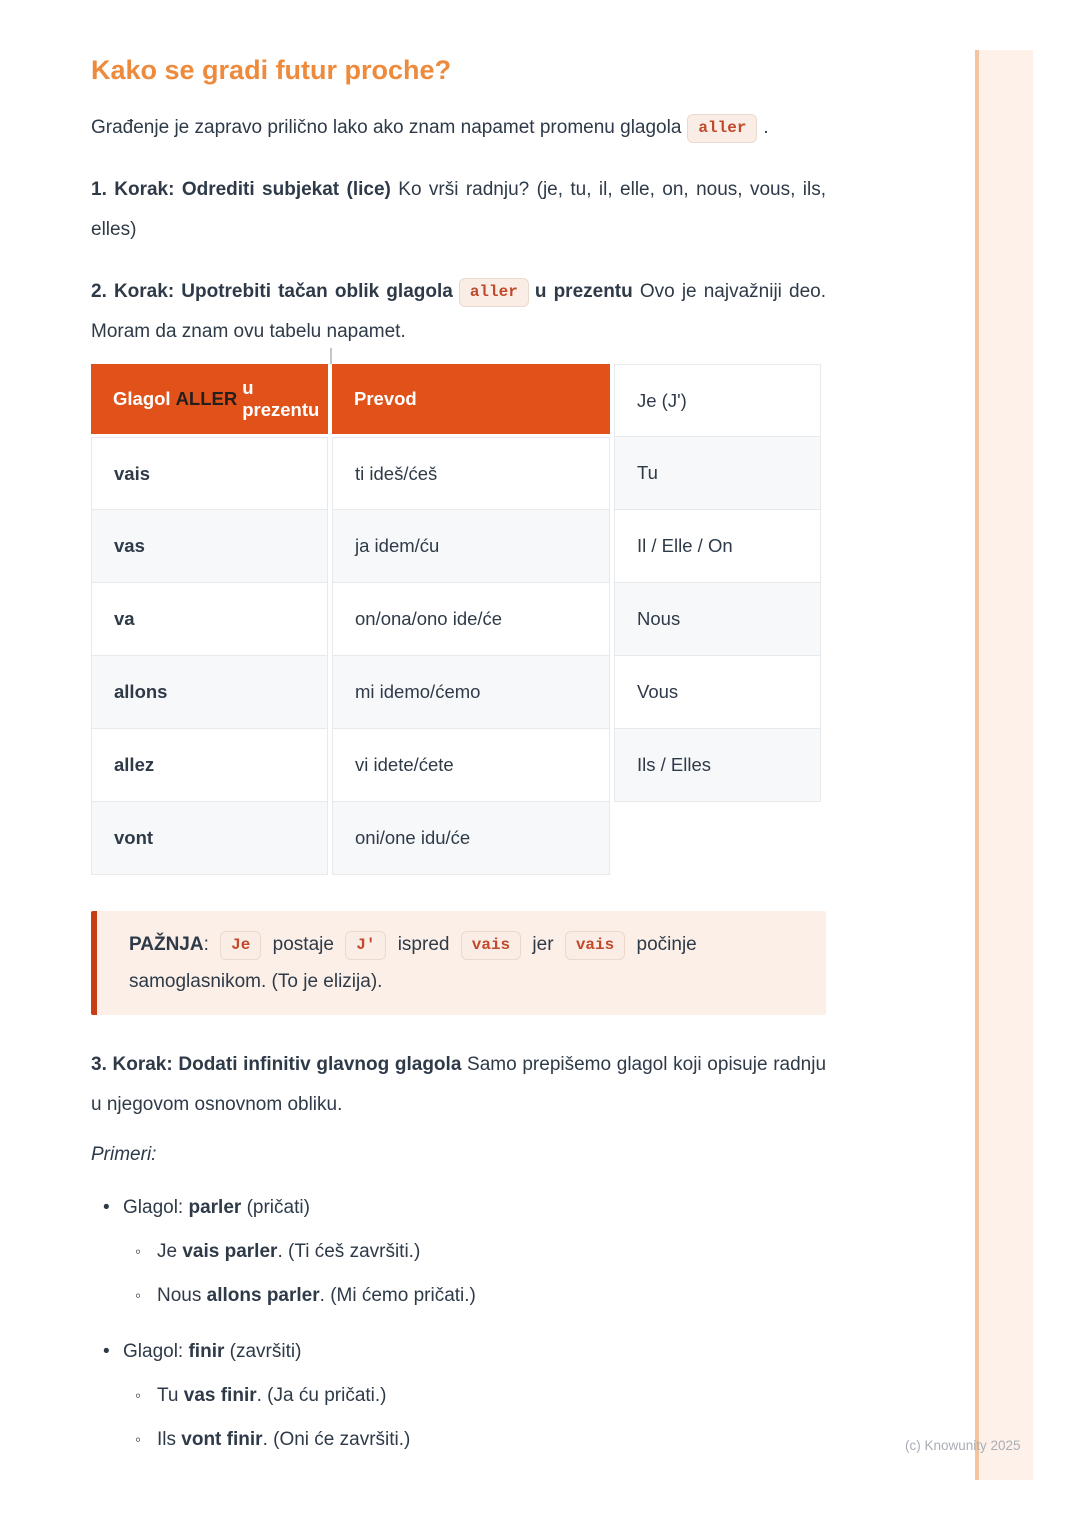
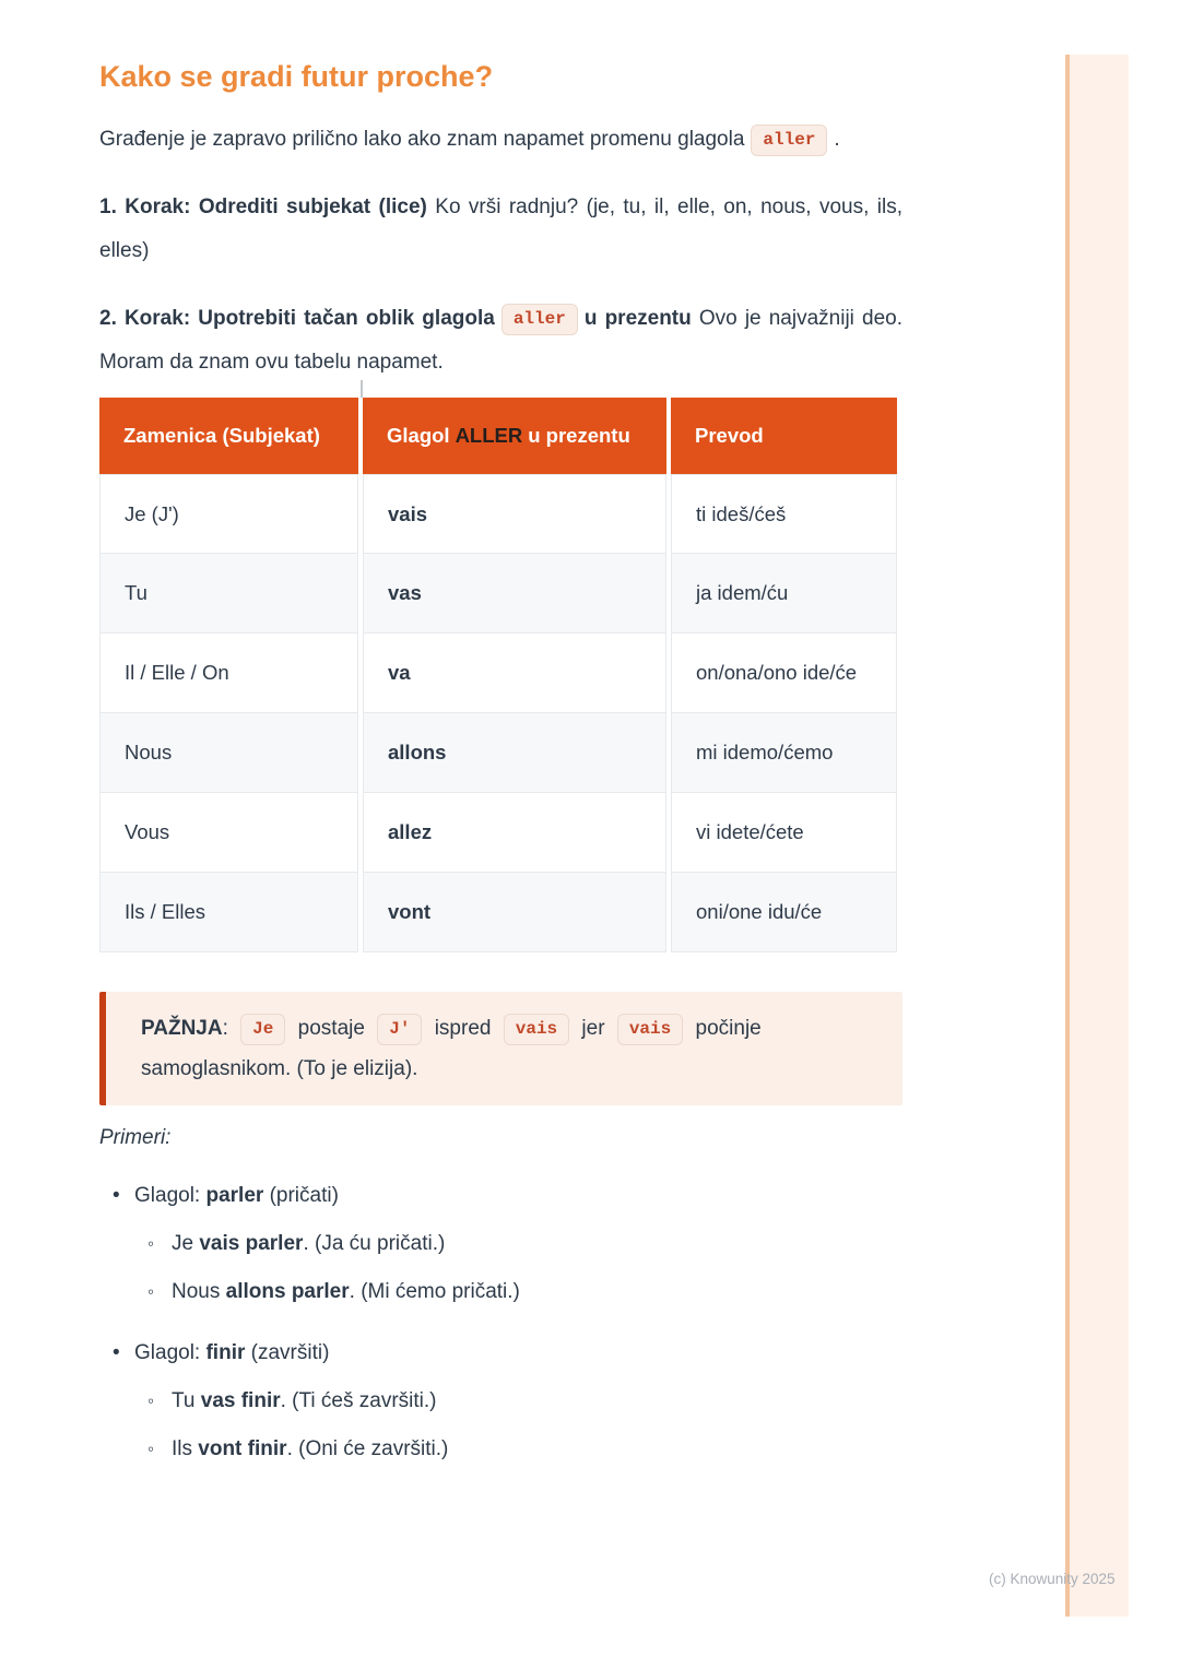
  Kako se gradi futur proche?
  Građenje je zapravo prilično lako ako znam napamet promenu glagola aller .
  1. Korak: Odrediti subjekat (lice) Ko vrši radnju? (je, tu, il, elle, on, nous, vous, ils, elles)
  2. Korak: Upotrebiti tačan oblik glagola aller u prezentu Ovo je najvažniji deo. Moram da znam ovu tabelu napamet.
+ Zamenica (Subjekat)
  Glagol
  ALLER
  u prezentu
  Prevod
  Je (J')
  vais
  ti ideš/ćeš
  Tu
  vas
  ja idem/ću
  Il / Elle / On
  va
  on/ona/ono ide/će
  Nous
  allons
  mi idemo/ćemo
  Vous
  allez
  vi idete/ćete
  Ils / Elles
  vont
  oni/one idu/će
  PAŽNJA: Je postaje J' ispred vais jer vais počinje samoglasnikom. (To je elizija).
- 3. Korak: Dodati infinitiv glavnog glagola Samo prepišemo glagol koji opisuje radnju u njegovom osnovnom obliku.
  Primeri:
  Glagol: parler (pričati)
- Je vais parler. (Ti ćeš završiti.)
+ Je vais parler. (Ja ću pričati.)
  Nous allons parler. (Mi ćemo pričati.)
  Glagol: finir (završiti)
- Tu vas finir. (Ja ću pričati.)
+ Tu vas finir. (Ti ćeš završiti.)
  Ils vont finir. (Oni će završiti.)
  (c) Knowunity 2025
